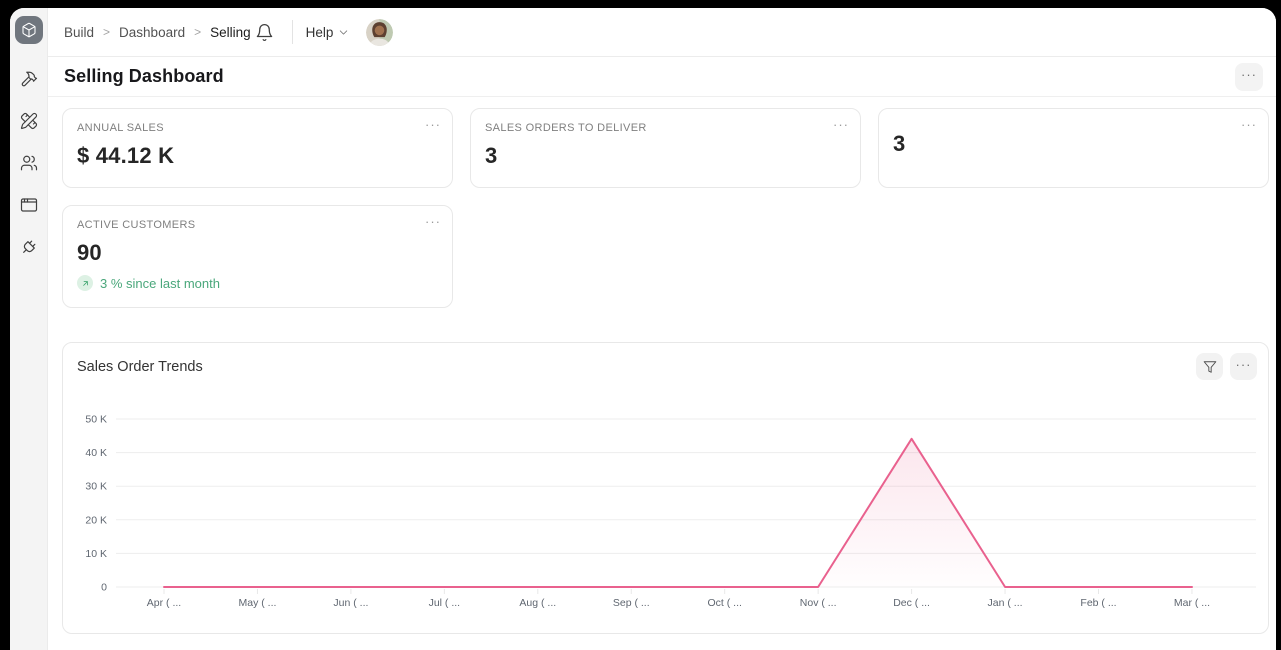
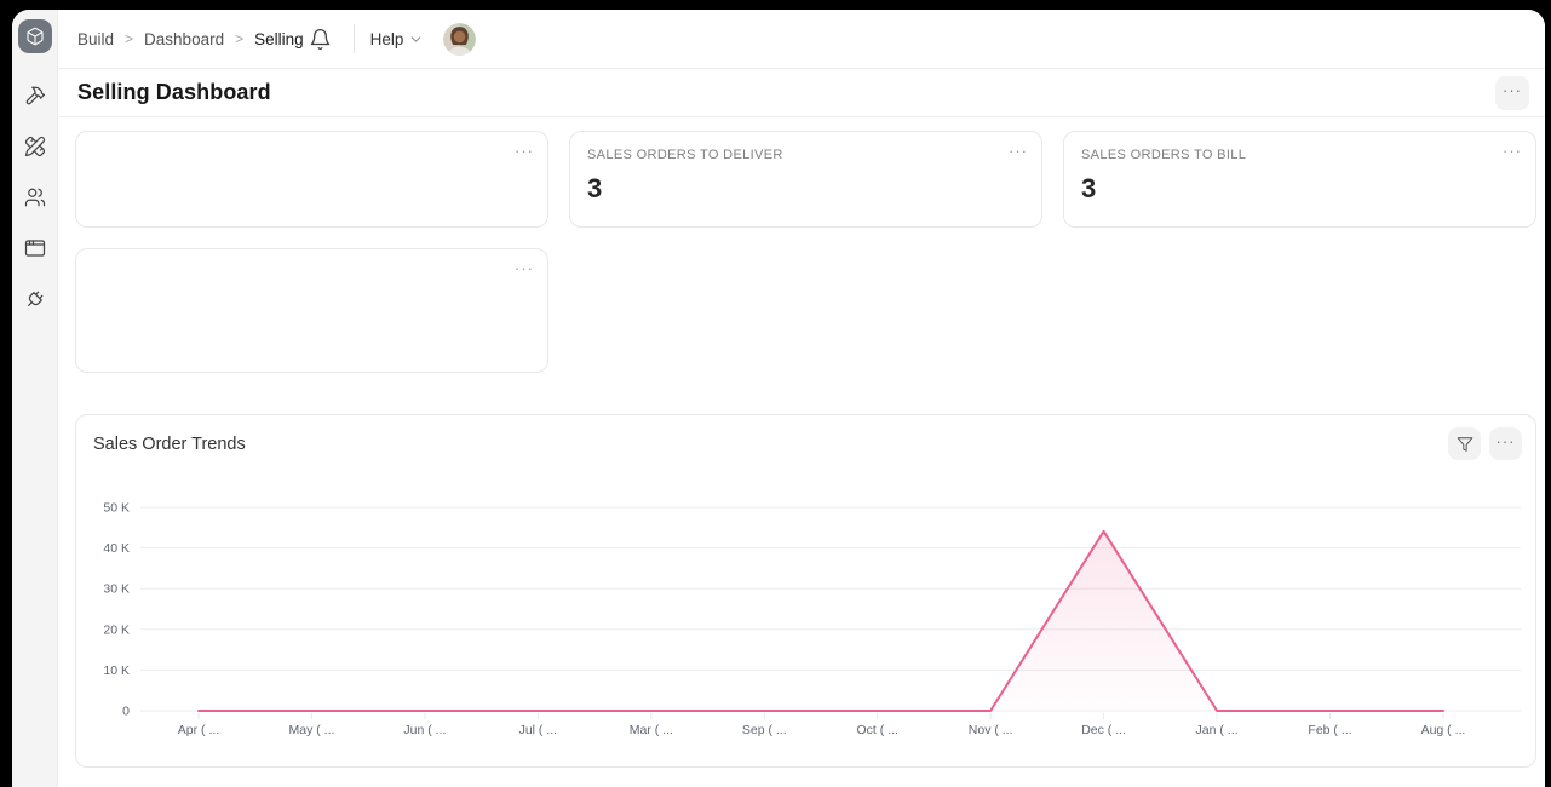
  Build
  >
  Dashboard
  >
  Selling
  Help
  Selling Dashboard
  ···
- ANNUAL SALES
- $ 44.12 K
  ···
  SALES ORDERS TO DELIVER
  3
  ···
+ SALES ORDERS TO BILL
  3
  ···
- ACTIVE CUSTOMERS
- 90
- 3 % since last month
  ···
  Sales Order Trends
  ···
  0
  10 K
  20 K
  30 K
  40 K
  50 K
  Apr ( ...
  May ( ...
  Jun ( ...
  Jul ( ...
- Aug ( ...
+ Mar ( ...
  Sep ( ...
  Oct ( ...
  Nov ( ...
  Dec ( ...
  Jan ( ...
  Feb ( ...
- Mar ( ...
+ Aug ( ...
